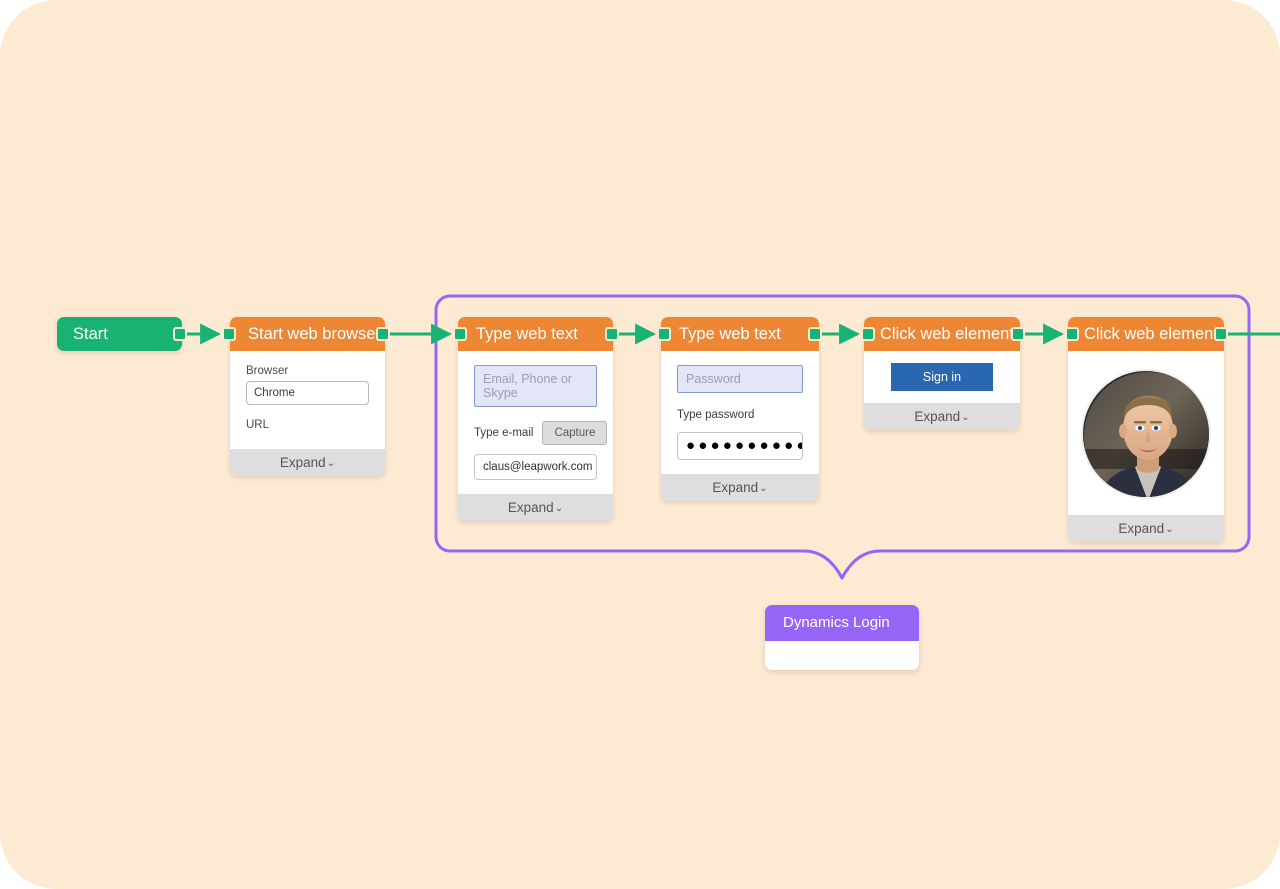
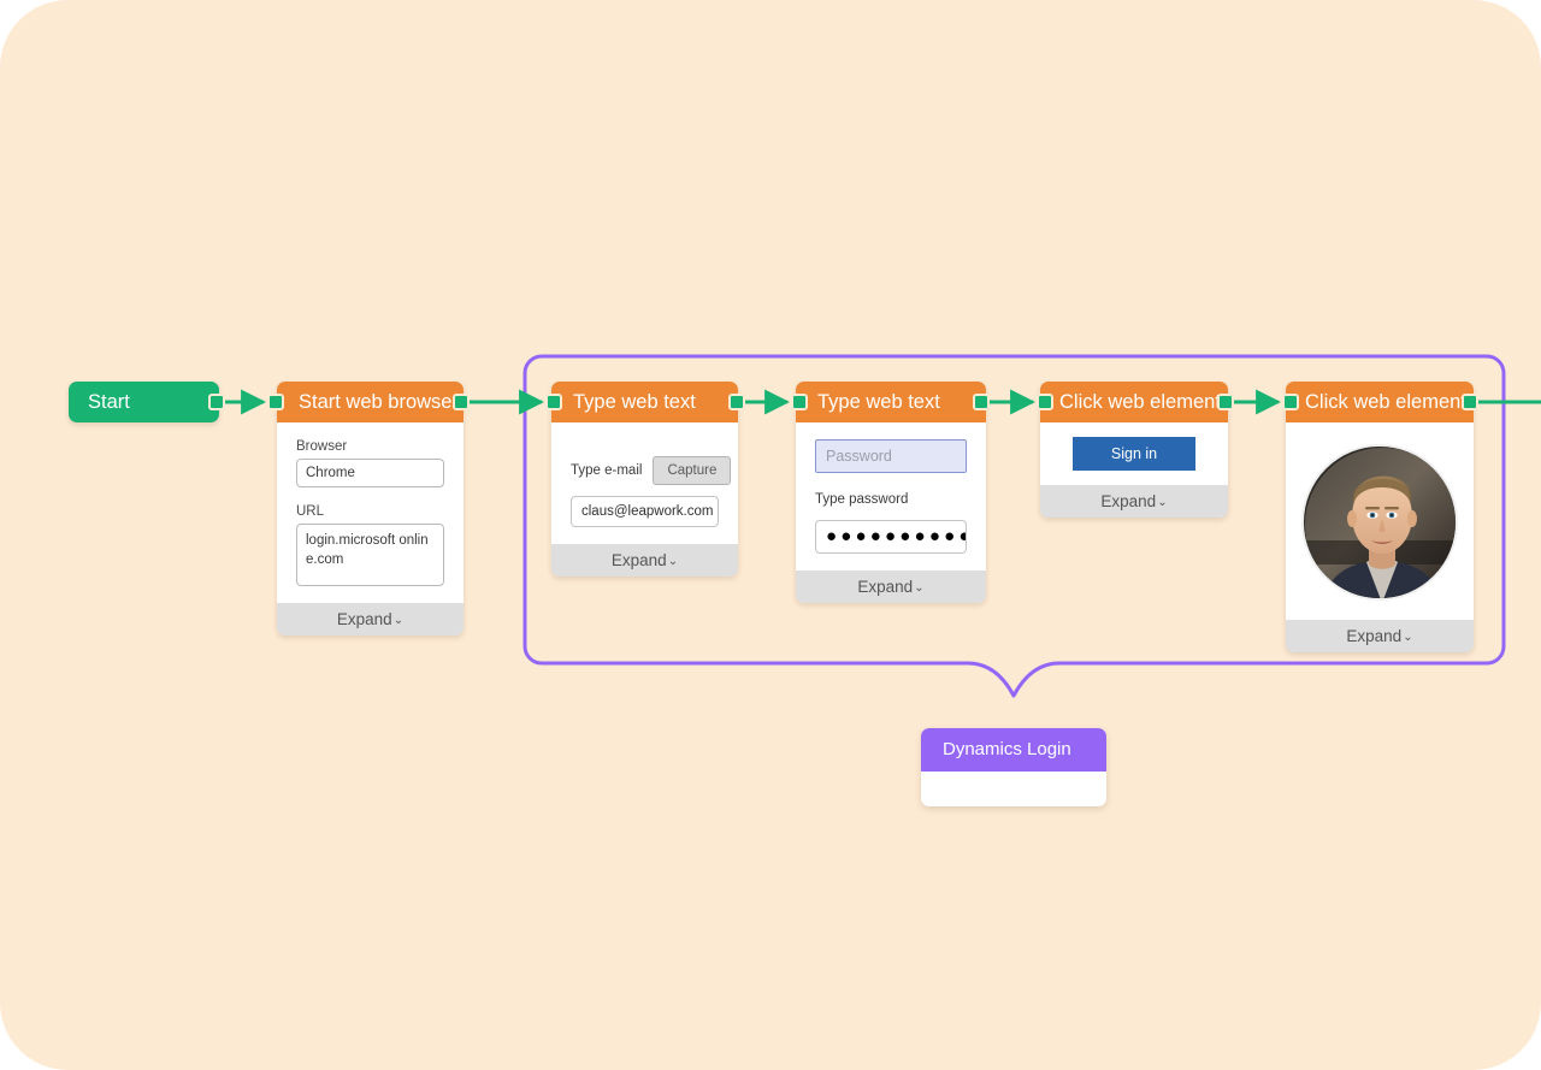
  Start
  Start web browse
  Browser
  Chrome
  URL
+ login.microsoft online.com
  Expand⌄
  Type web text
- Email, Phone or Skype
  Type e-mail
  Capture
  claus@leapwork.com
  Expand⌄
  Type web text
  Password
  Type password
  ●●●●●●●●●●
  Expand⌄
  Click web elemen
  Sign in
  Expand⌄
  Click web elemen
  Expand⌄
  Dynamics Login
